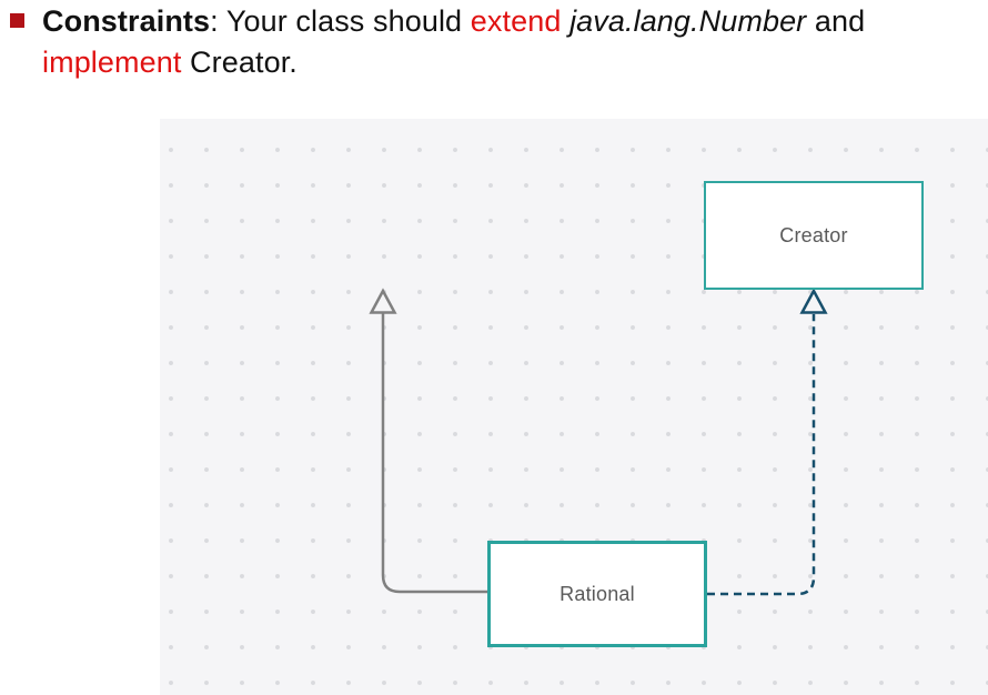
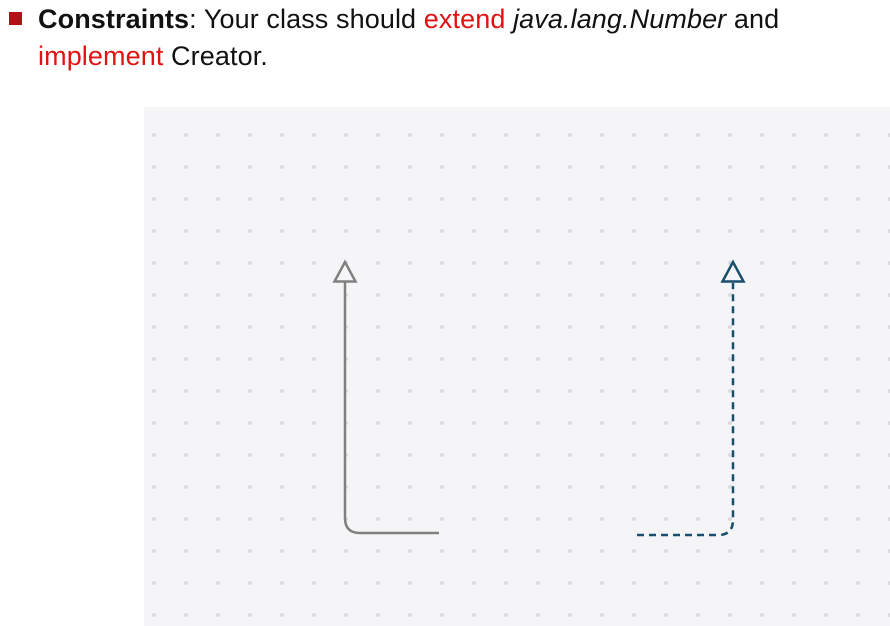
  Constraints: Your class should extend java.lang.Number and implement Creator.
- Creator
- Rational
